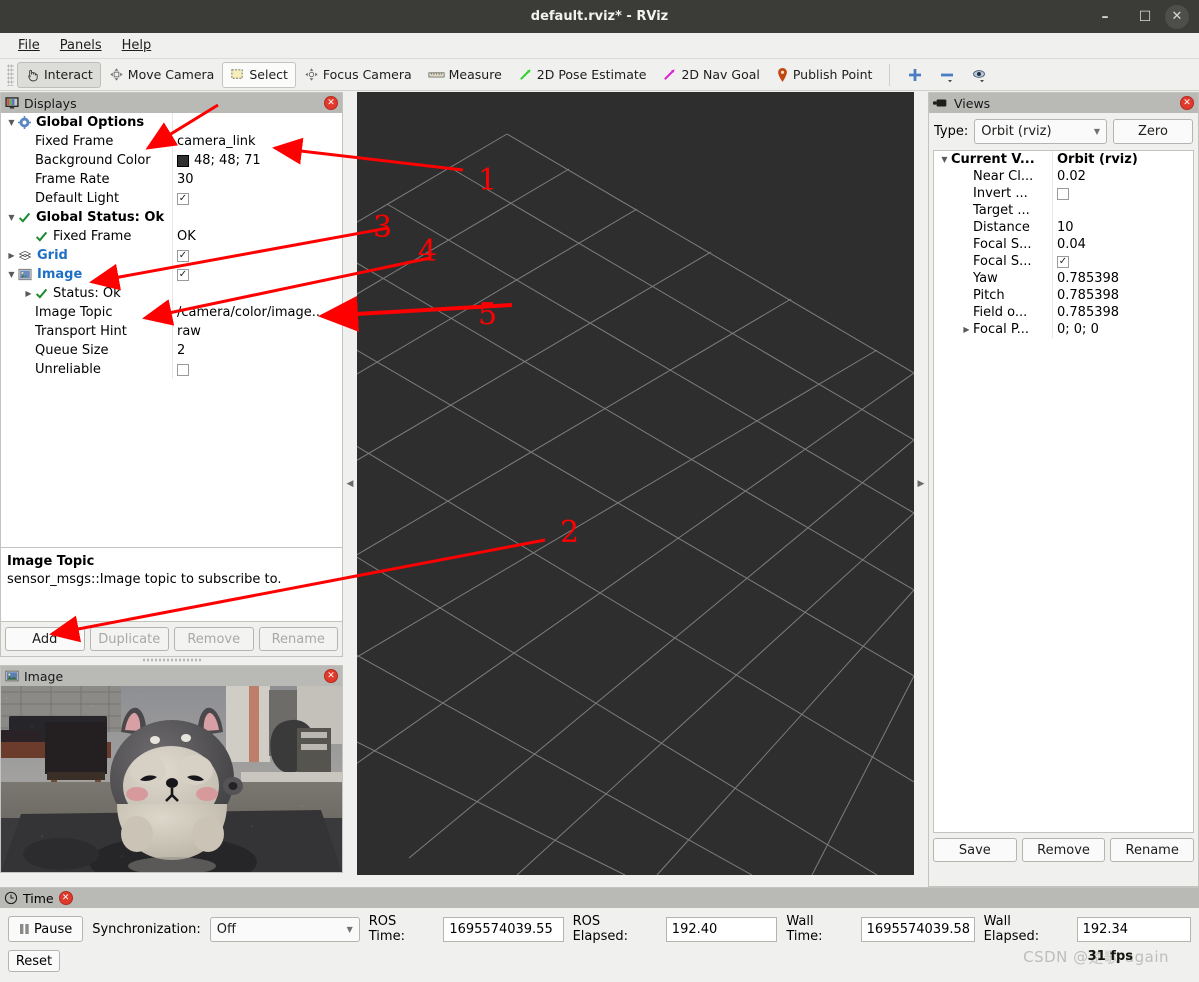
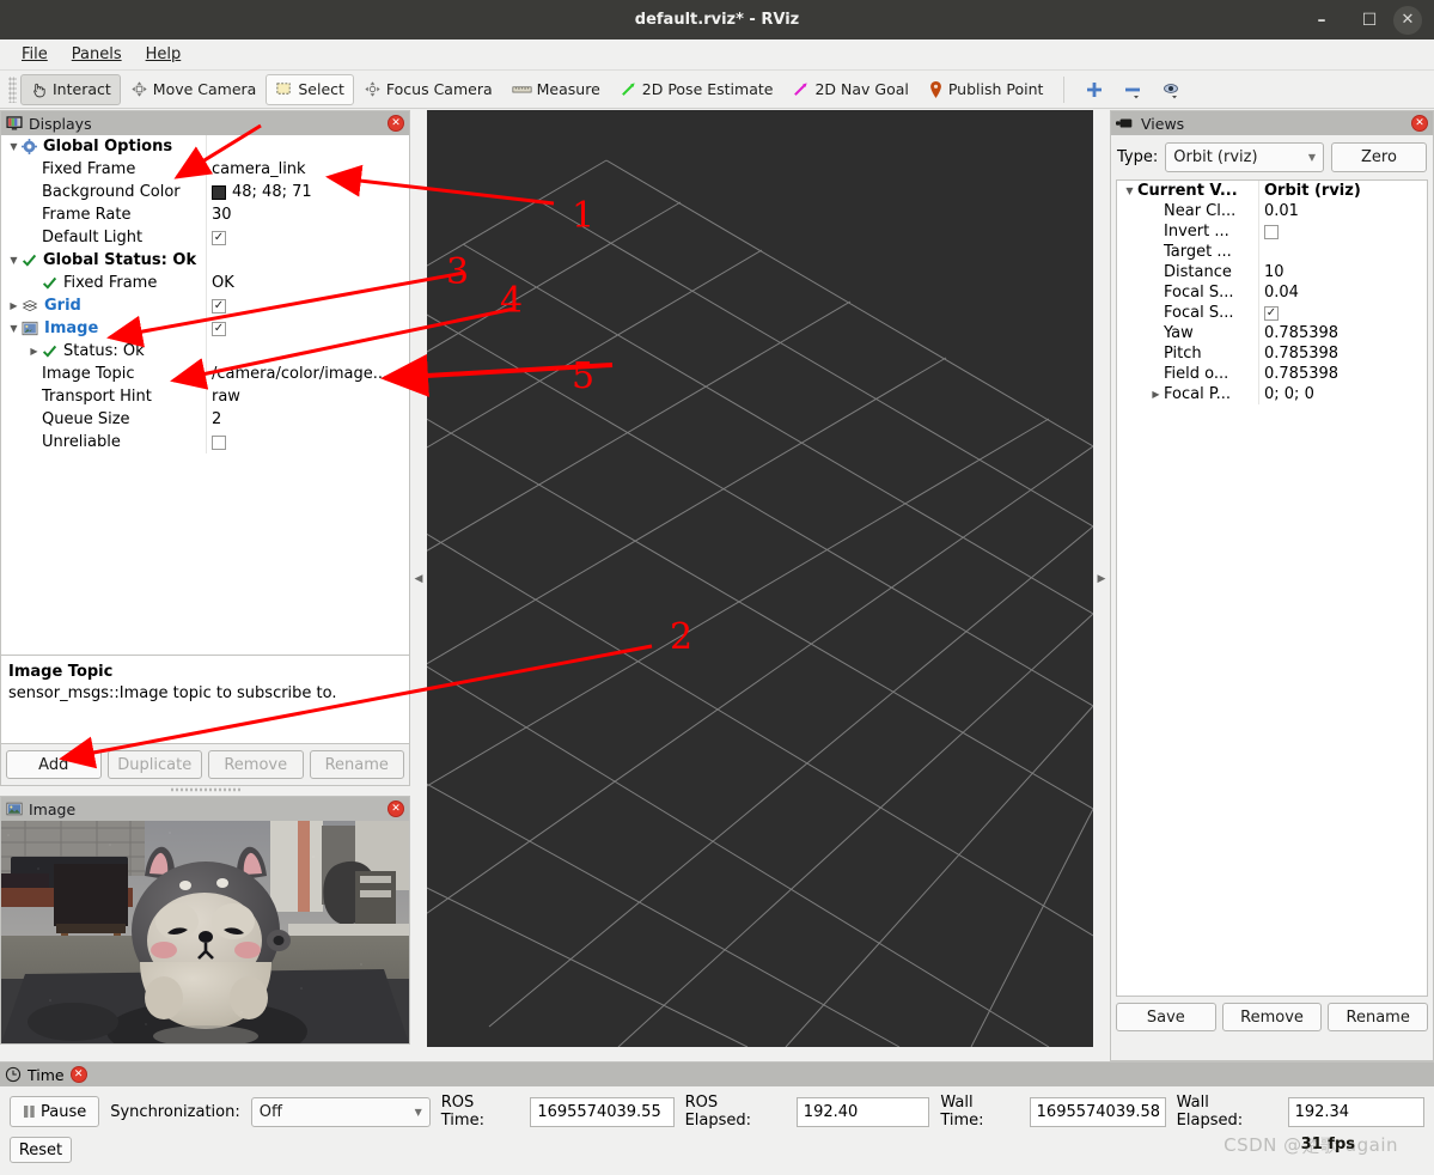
  default.rviz* - RViz
  –
  ☐
  ✕
  File
  Panels
  Help
  Interact
  Move Camera
  Select
  Focus Camera
  Measure
  2D Pose Estimate
  2D Nav Goal
  Publish Point
  Displays
  ✕
  ▼
  Global Options
  Fixed Frame
  camera_link
  Background Color
  48; 48; 71
  Frame Rate
  30
  Default Light
  ✓
  ▼
  Global Status: Ok
  Fixed Frame
  OK
  ▶
  Grid
  ✓
  ▼
  Image
  ✓
  ▶
  Status: Ok
  Image Topic
  /camera/color/image...
  Transport Hint
  raw
  Queue Size
  2
  Unreliable
  Image Topic
  sensor_msgs::Image topic to subscribe to.
  Add
  Duplicate
  Remove
  Rename
  Image
  ✕
  ◀
  ▶
  Views
  ✕
  Type:
  Orbit (rviz)
  ▼
  Zero
  ▼
  Current V...
  Orbit (rviz)
  Near Cl...
- 0.02
+ 0.01
  Invert ...
  Target ...
  Distance
  10
  Focal S...
  0.04
  Focal S...
  ✓
  Yaw
  0.785398
  Pitch
  0.785398
  Field o...
  0.785398
  ▶
  Focal P...
  0; 0; 0
  Save
  Remove
  Rename
  Time
  ✕
  Pause
  Synchronization:
  Off
  ▼
  ROS Time:
  1695574039.55
  ROS Elapsed:
  192.40
  Wall Time:
  1695574039.58
  Wall Elapsed:
  192.34
  Reset
  CSDN @楚歌 again
  31 fps
  1
  2
  3
  4
  5
